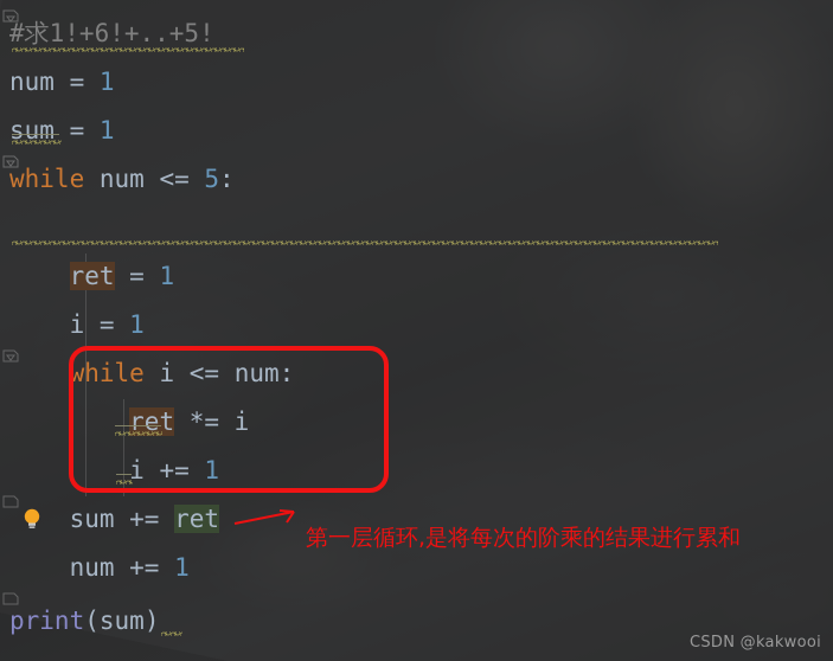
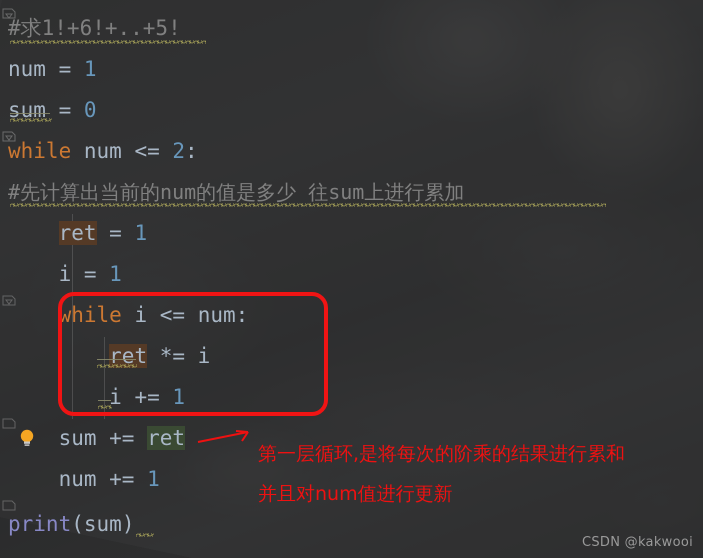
  #求1!+6!+..+5!
  num = 1
- sum = 1
+ sum = 0
- while num <= 5:
+ while num <= 2:
+ #先计算出当前的num的值是多少 往sum上进行累加
  ret = 1
  i = 1
  while i <= num:
  ret *= i
  i += 1
  sum += ret
  num += 1
  print(sum)
  第一层循环,是将每次的阶乘的结果进行累和
+ 并且对num值进行更新
  CSDN @kakwooi
